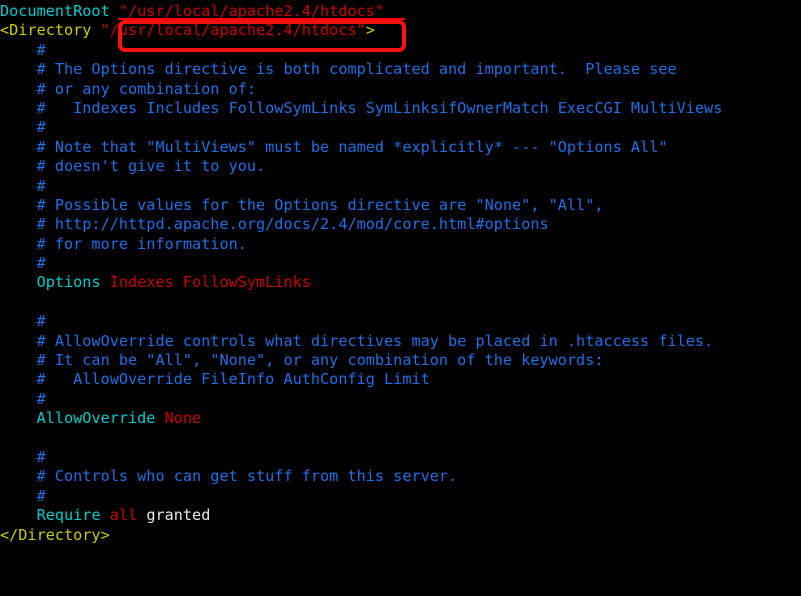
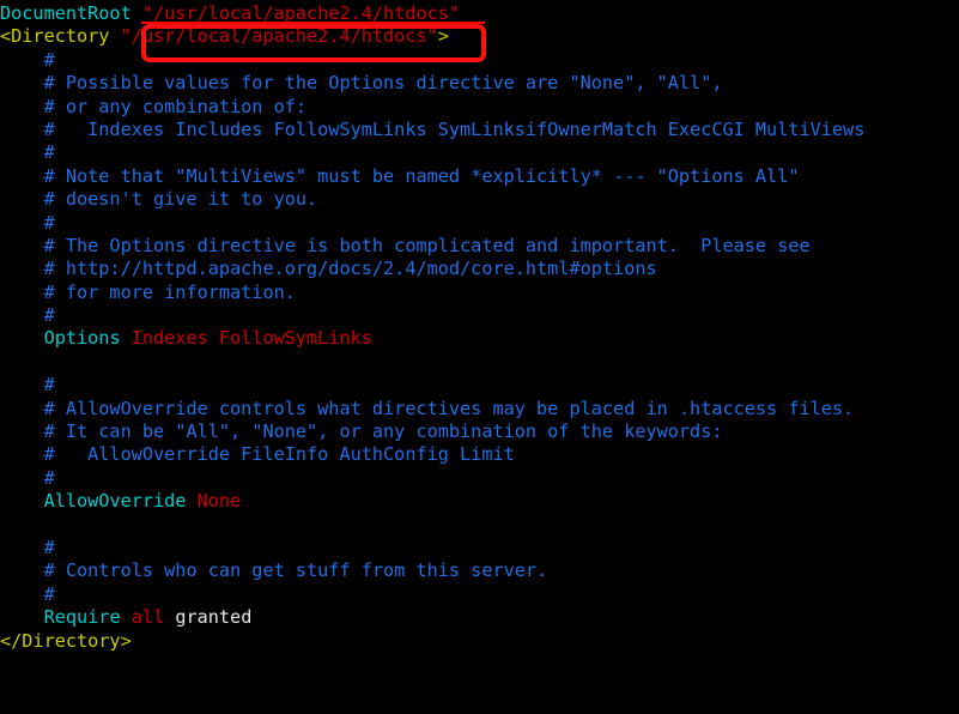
  DocumentRoot "/usr/local/apache2.4/htdocs"
  <Directory "/usr/local/apache2.4/htdocs">
  #
- # The Options directive is both complicated and important. Please see
+ # Possible values for the Options directive are "None", "All",
  # or any combination of:
  # Indexes Includes FollowSymLinks SymLinksifOwnerMatch ExecCGI MultiViews
  #
  # Note that "MultiViews" must be named *explicitly* --- "Options All"
  # doesn't give it to you.
  #
- # Possible values for the Options directive are "None", "All",
+ # The Options directive is both complicated and important. Please see
  # http://httpd.apache.org/docs/2.4/mod/core.html#options
  # for more information.
  #
  Options Indexes FollowSymLinks
  #
  # AllowOverride controls what directives may be placed in .htaccess files.
  # It can be "All", "None", or any combination of the keywords:
  # AllowOverride FileInfo AuthConfig Limit
  #
  AllowOverride None
  #
  # Controls who can get stuff from this server.
  #
  Require all granted
  </Directory>
